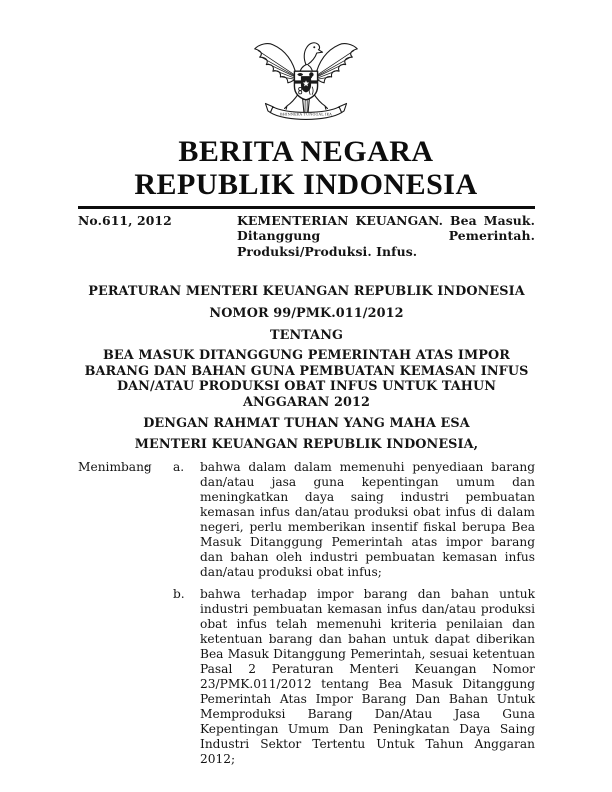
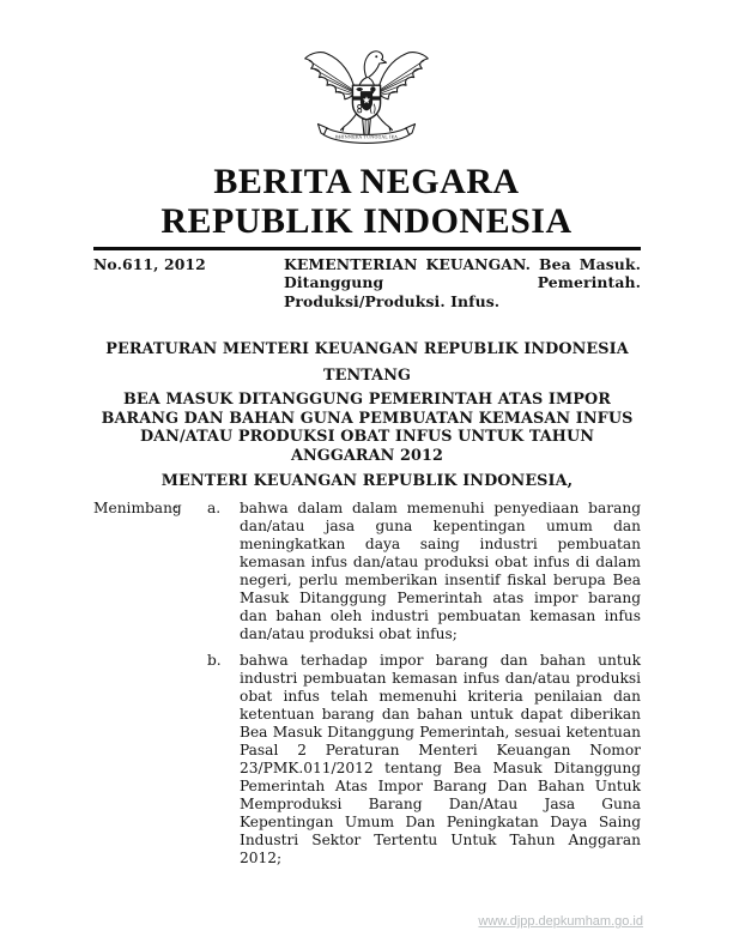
  BERITA NEGARA
  REPUBLIK INDONESIA
  No.611, 2012
  KEMENTERIAN KEUANGAN. Bea Masuk. Ditanggung Pemerintah. Produksi/Produksi. Infus.
  PERATURAN MENTERI KEUANGAN REPUBLIK INDONESIA
- NOMOR 99/PMK.011/2012
  TENTANG
  BEA MASUK DITANGGUNG PEMERINTAH ATAS IMPOR BARANG DAN BAHAN GUNA PEMBUATAN KEMASAN INFUS DAN/ATAU PRODUKSI OBAT INFUS UNTUK TAHUN ANGGARAN 2012
- DENGAN RAHMAT TUHAN YANG MAHA ESA
  MENTERI KEUANGAN REPUBLIK INDONESIA,
  Menimban
  :
  a.
  bahwa dalam dalam memenuhi penyediaan barang dan/atau jasa guna kepentingan umum dan meningkatkan daya saing industri pembuatan kemasan infus dan/atau produksi obat infus di dalam negeri, perlu memberikan insentif fiskal berupa Bea Masuk Ditanggung Pemerintah atas impor barang dan bahan oleh industri pembuatan kemasan infus dan/atau produksi obat infus;
  b.
  bahwa terhadap impor barang dan bahan untuk industri pembuatan kemasan infus dan/atau produksi obat infus telah memenuhi kriteria penilaian dan ketentuan barang dan bahan untuk dapat diberikan Bea Masuk Ditanggung Pemerintah, sesuai ketentuan Pasal 2 Peraturan Menteri Keuangan Nomor 23/PMK.011/2012 tentang Bea Masuk Ditanggung Pemerintah Atas Impor Barang Dan Bahan Untuk Memproduksi Barang Dan/Atau Jasa Guna Kepentingan Umum Dan Peningkatan Daya Saing Industri Sektor Tertentu Untuk Tahun Anggaran 2012;
+ www.djpp.depkumham.go.id
